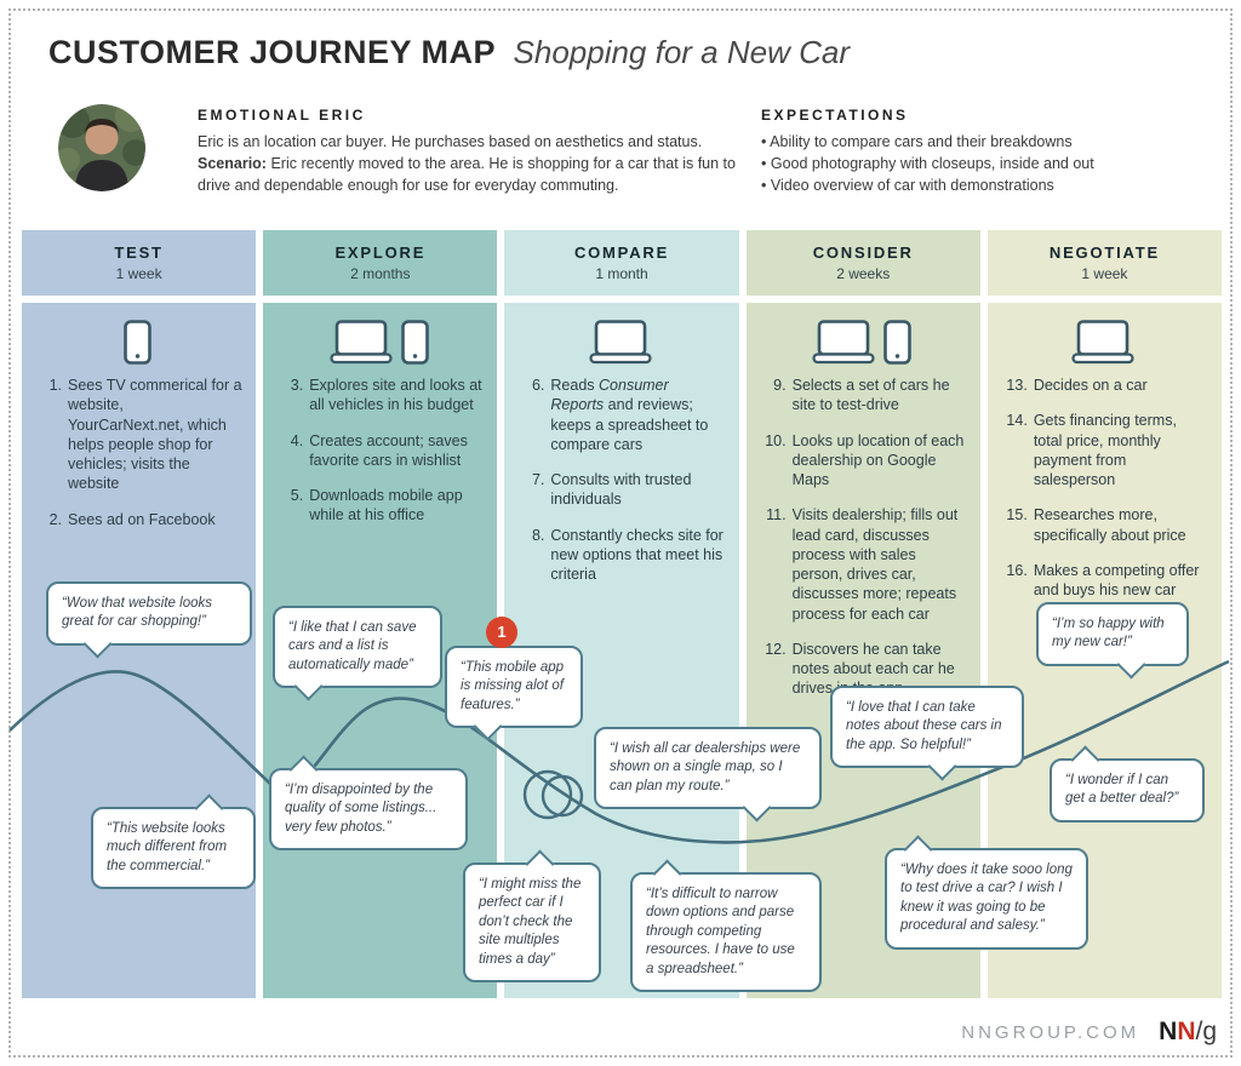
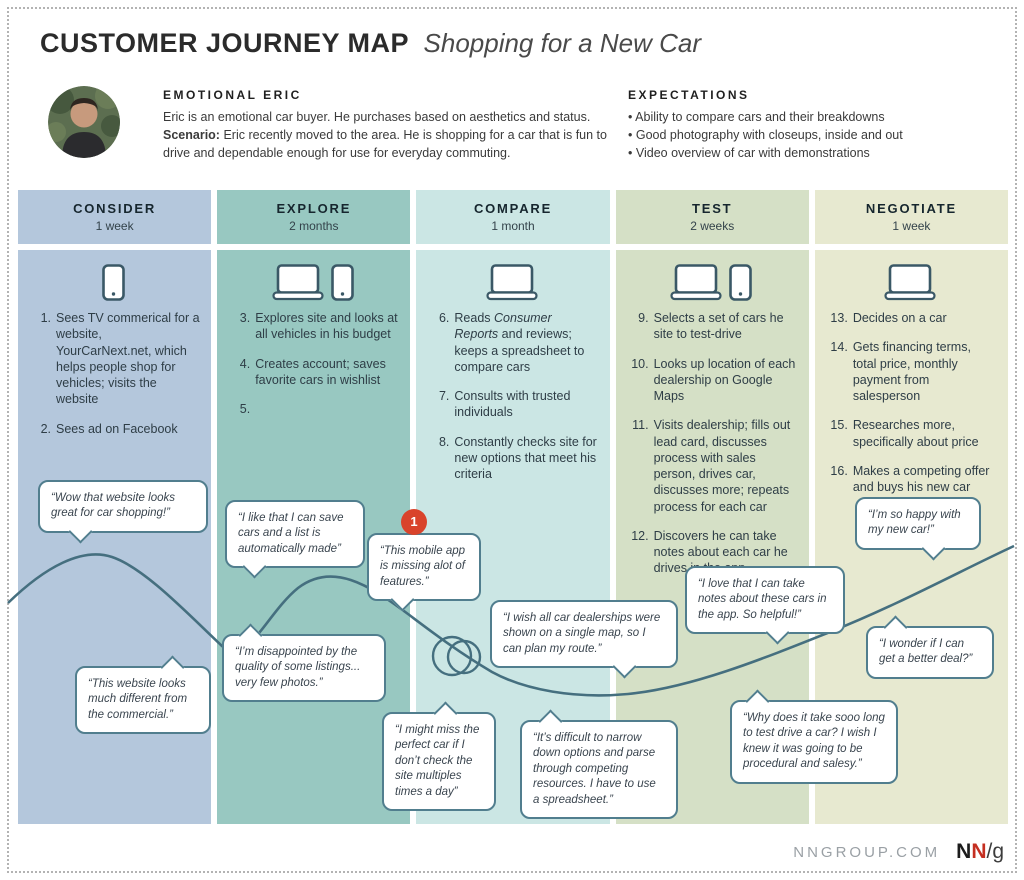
  CUSTOMER JOURNEY MAP Shopping for a New Car
  EMOTIONAL ERIC
- Eric is an location car buyer. He purchases based on aesthetics and status.
+ Eric is an emotional car buyer. He purchases based on aesthetics and status.
  Scenario: Eric recently moved to the area. He is shopping for a car that is fun to drive and dependable enough for use for everyday commuting.
  EXPECTATIONS
  Ability to compare cars and their breakdowns
  Good photography with closeups, inside and out
  Video overview of car with demonstrations
- TEST
+ CONSIDER
  1 week
  EXPLORE
  2 months
  COMPARE
  1 month
- CONSIDER
+ TEST
  2 weeks
  NEGOTIATE
  1 week
  1.
  Sees TV commerical for a website, YourCarNext.net, which helps people shop for vehicles; visits the website
  2.
  Sees ad on Facebook
  3.
  Explores site and looks at all vehicles in his budget
  4.
  Creates account; saves favorite cars in wishlist
  5.
- Downloads mobile app while at his office
  6.
  Reads Consumer Reports and reviews; keeps a spreadsheet to compare cars
  7.
  Consults with trusted individuals
  8.
  Constantly checks site for new options that meet his criteria
  9.
  Selects a set of cars he site to test-drive
  10.
  Looks up location of each dealership on Google Maps
  11.
  Visits dealership; fills out lead card, discusses process with sales person, drives car, discusses more; repeats process for each car
  12.
  Discovers he can take notes about each car he drives
  13.
  Decides on a car
  14.
  Gets financing terms, total price, monthly payment from salesperson
  15.
  Researches more, specifically about price
  16.
  Makes a competing offer and buys his new car
  “Wow that website looks great for car shopping!”
  “This website looks much different from the commercial.”
  “I like that I can save cars and a list is automatically made”
  “This mobile app is missing alot of features.”
  1
  “I’m disappointed by the quality of some listings... very few photos.”
  “I might miss the perfect car if I don’t check the site multiples times a day”
  “I wish all car dealerships were shown on a single map, so I can plan my route.”
  “It’s difficult to narrow down options and parse through competing resources. I have to use a spreadsheet.”
  “I love that I can take notes about these cars in the app. So helpful!”
  “Why does it take sooo long to test drive a car? I wish I knew it was going to be procedural and salesy.”
  “I’m so happy with my new car!”
  “I wonder if I can get a better deal?”
  NNGROUP.COM
  NN/g
